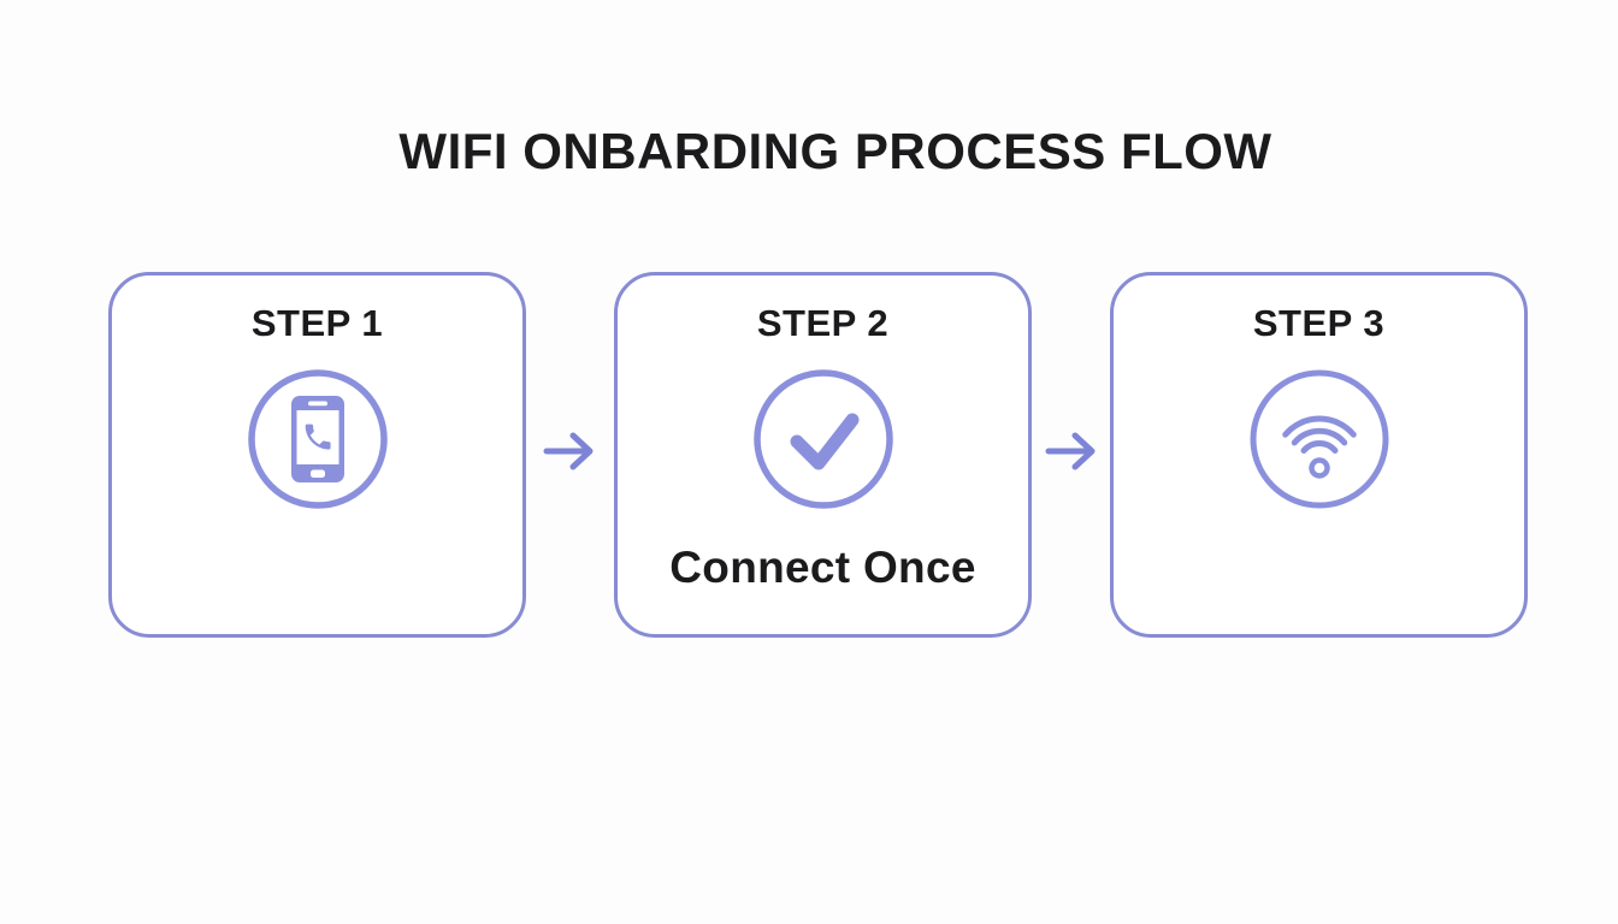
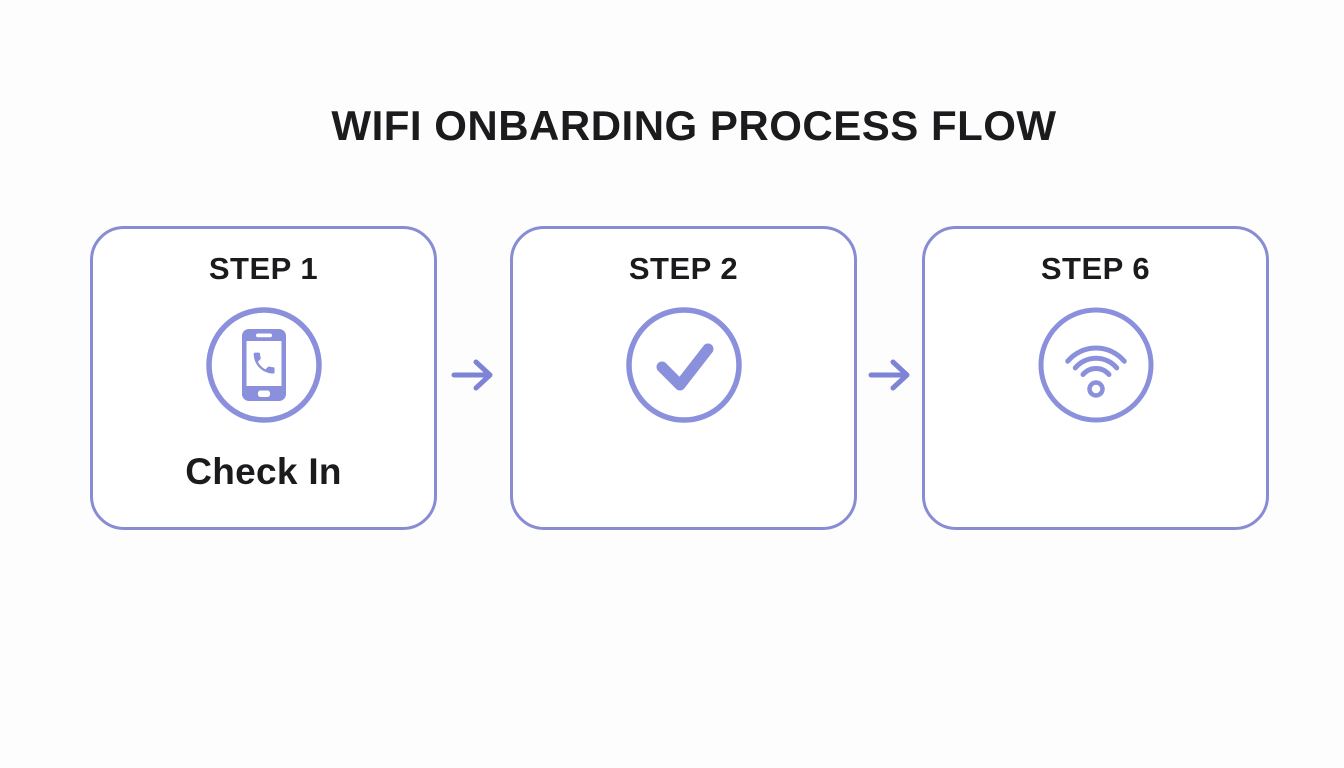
  WIFI ONBARDING PROCESS FLOW
  STEP 1
+ Check In
  STEP 2
- Connect Once
- STEP 3
+ STEP 6
